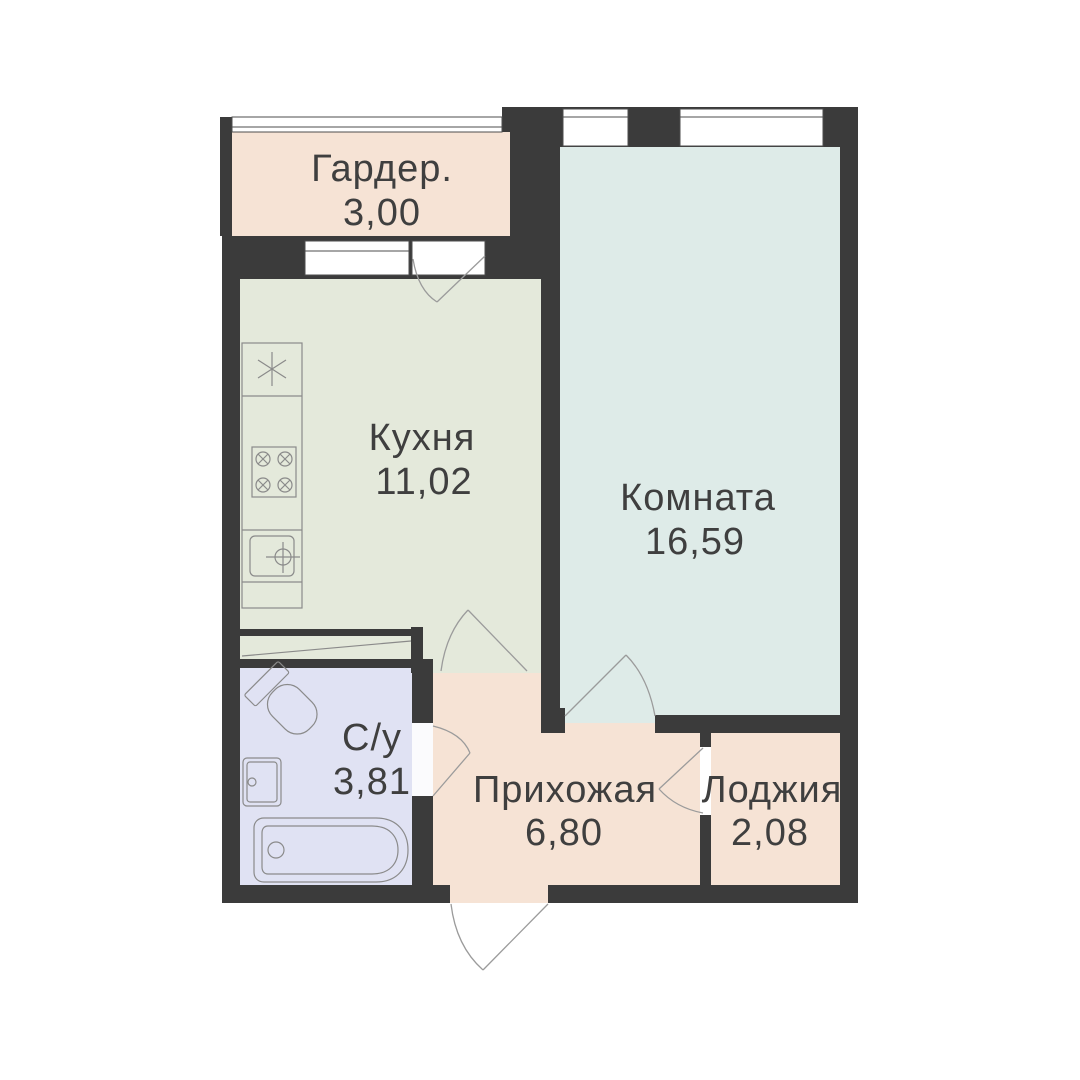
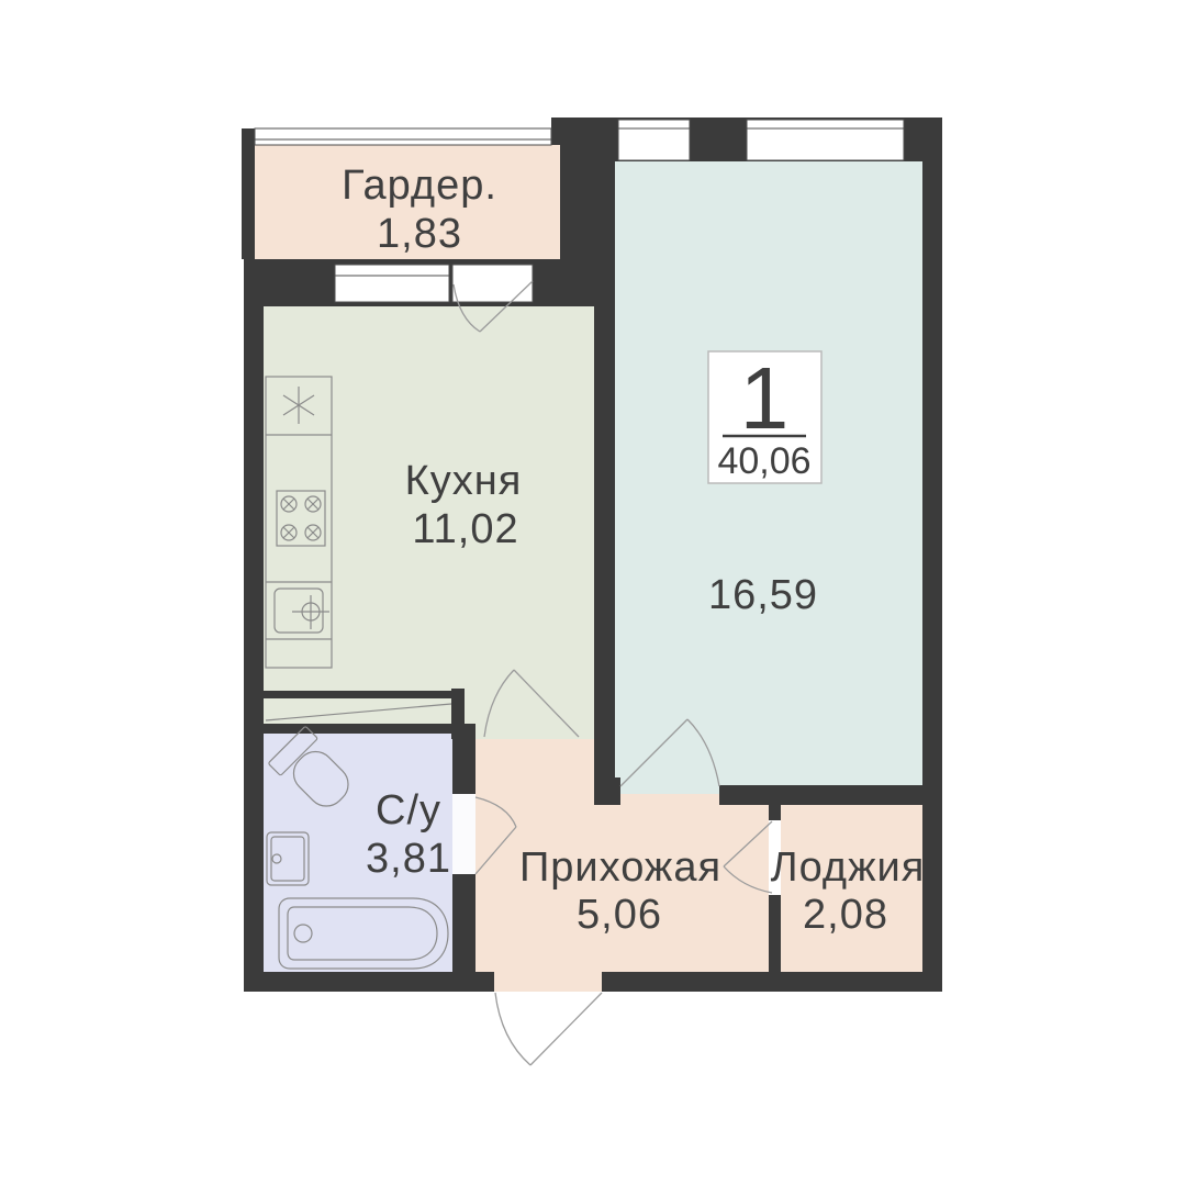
+ 1
+ 40,06
  Гардер.
- 3,00
+ 1,83
  Кухня
  11,02
- Комната
  16,59
  С/у
  3,81
  Прихожая
- 6,80
+ 5,06
  Лоджия
  2,08
